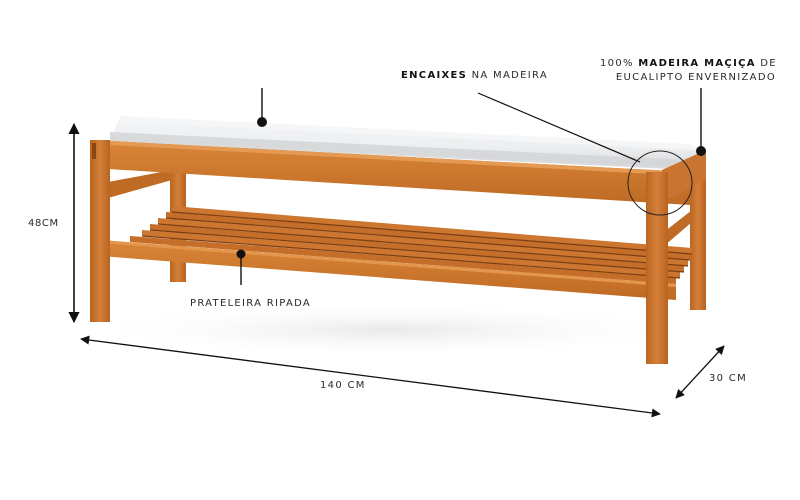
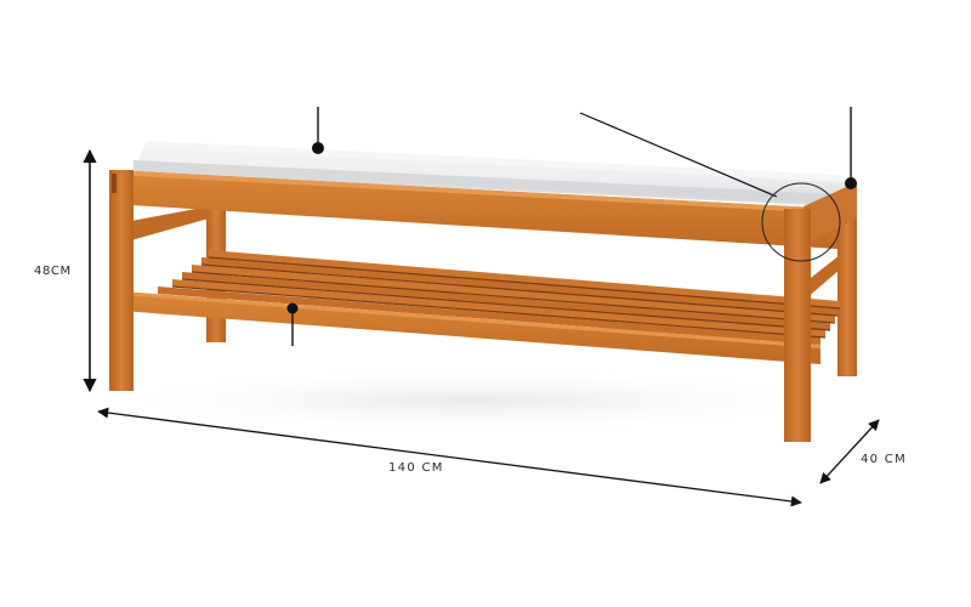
- ENCAIXES NA MADEIRA
- 100% MADEIRA MAÇIÇA DE
- EUCALIPTO ENVERNIZADO
- PRATELEIRA RIPADA
  48CM
  140 CM
- 30 CM
+ 40 CM
